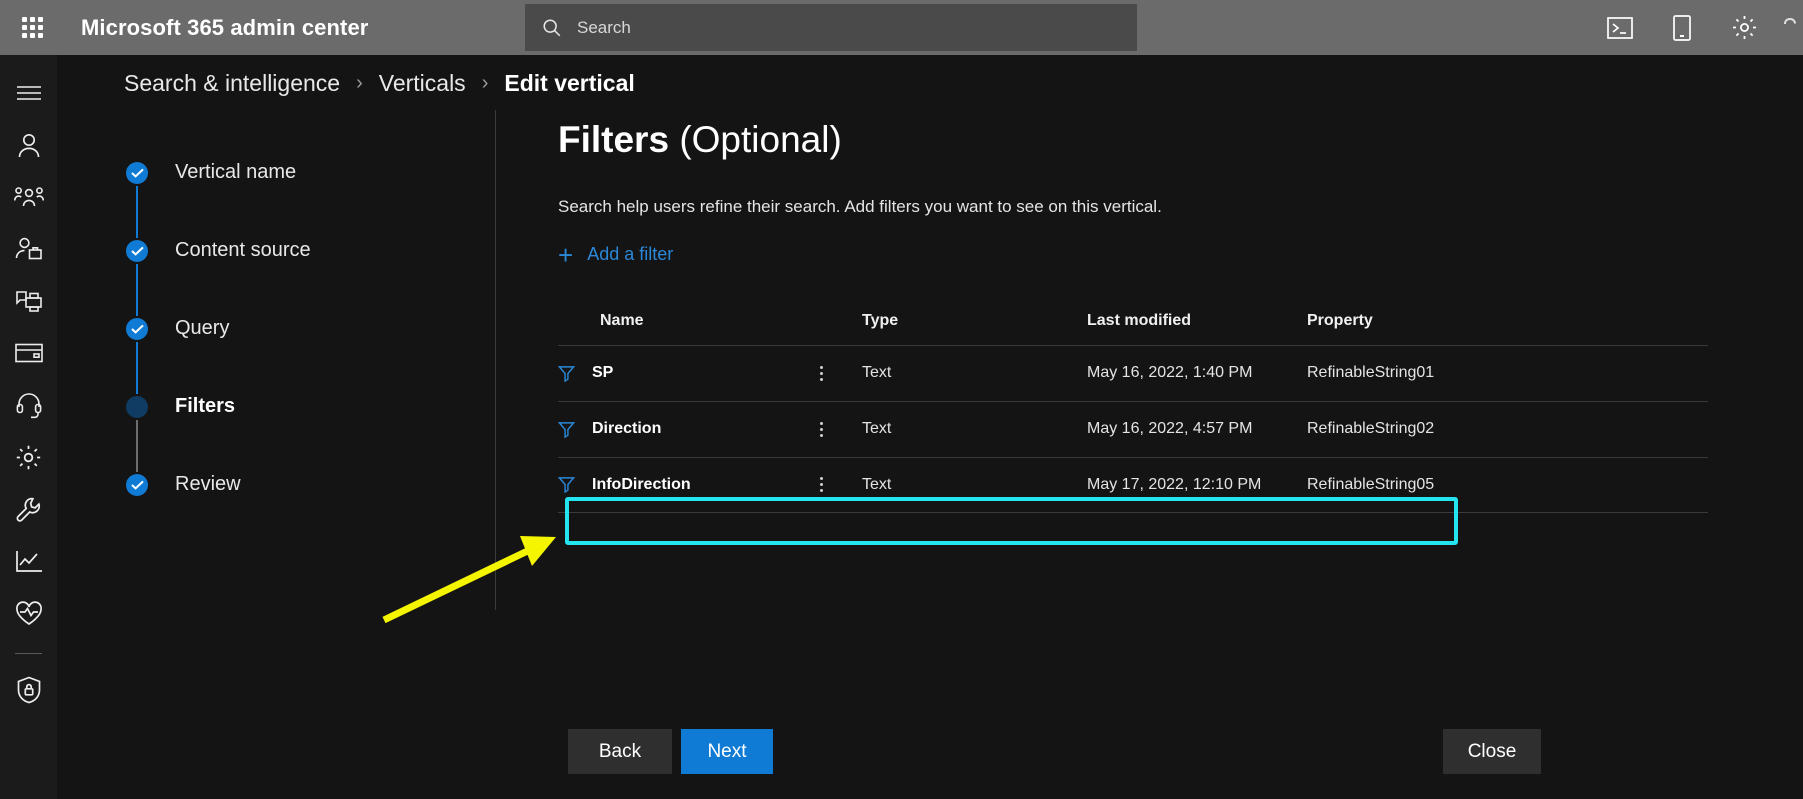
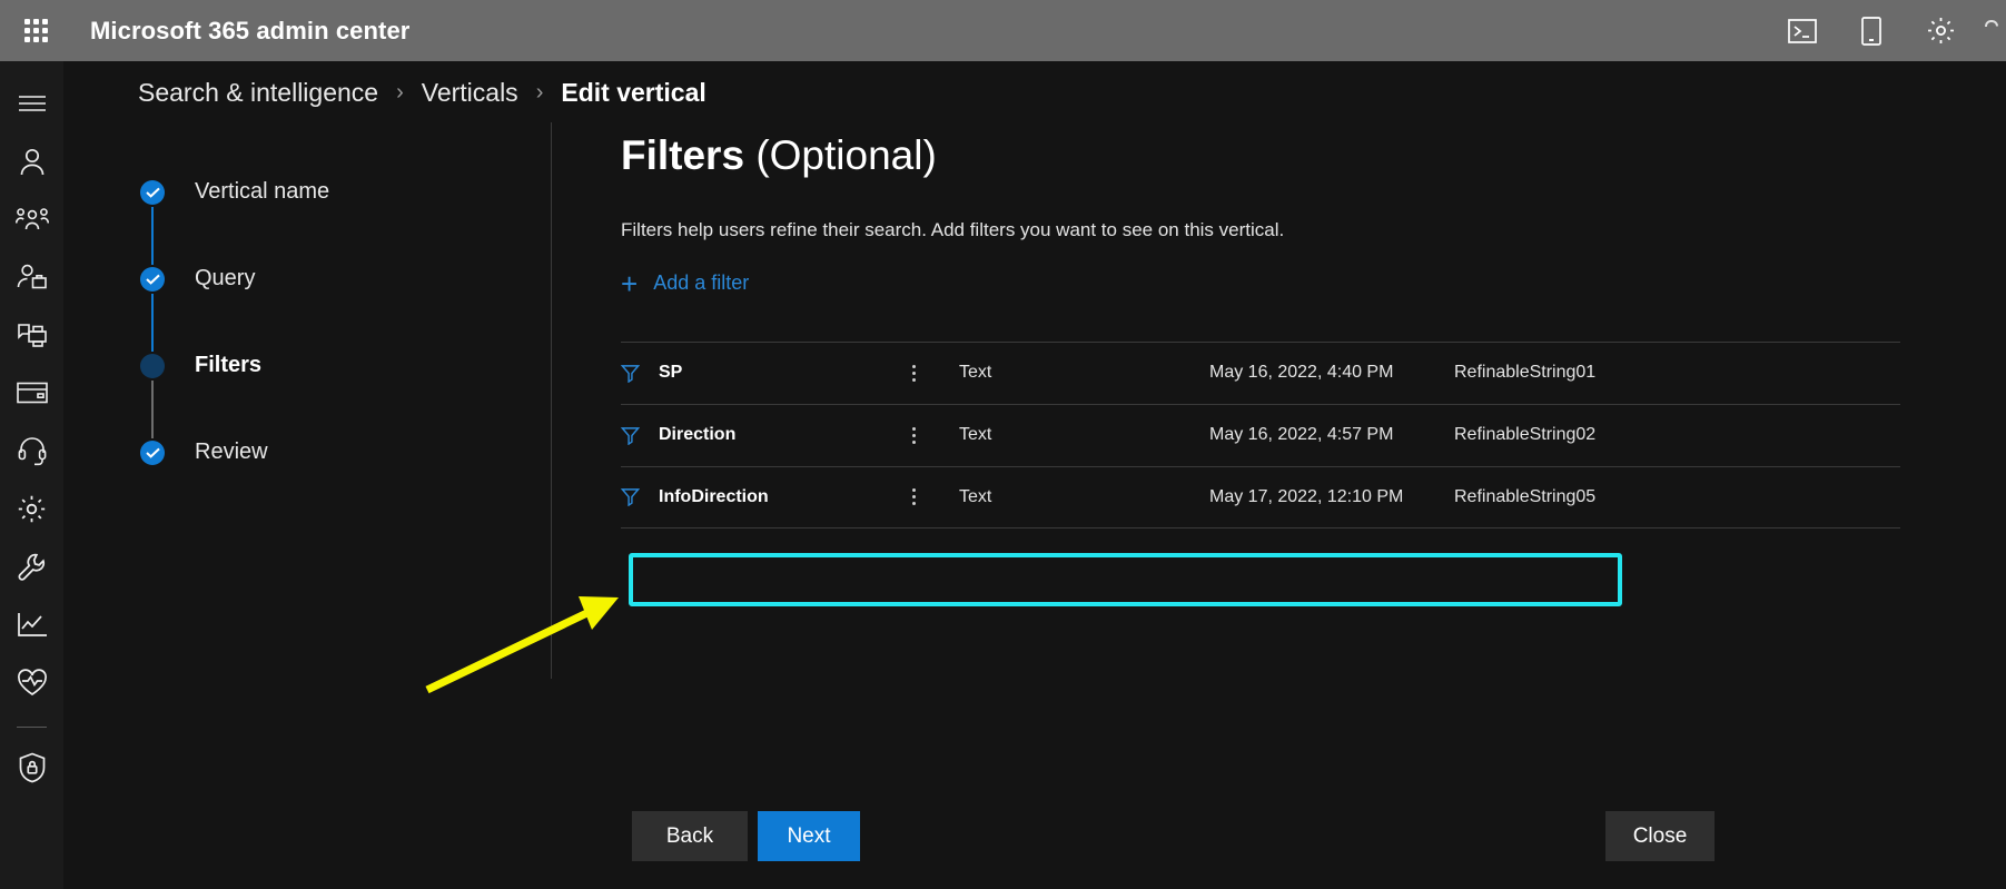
  Microsoft 365 admin center
- Search
  Search & intelligence
  ›
  Verticals
  ›
  Edit vertical
  Vertical name
- Content source
  Query
  Filters
  Review
  Filters (Optional)
- Search help users refine their search. Add filters you want to see on this vertical.
+ Filters help users refine their search. Add filters you want to see on this vertical.
  +
  Add a filter
- Name
- Type
- Last modified
- Property
  SP
  Text
- May 16, 2022, 1:40 PM
+ May 16, 2022, 4:40 PM
  RefinableString01
  Direction
  Text
  May 16, 2022, 4:57 PM
  RefinableString02
  InfoDirection
  Text
  May 17, 2022, 12:10 PM
  RefinableString05
  Back
  Next
  Close
